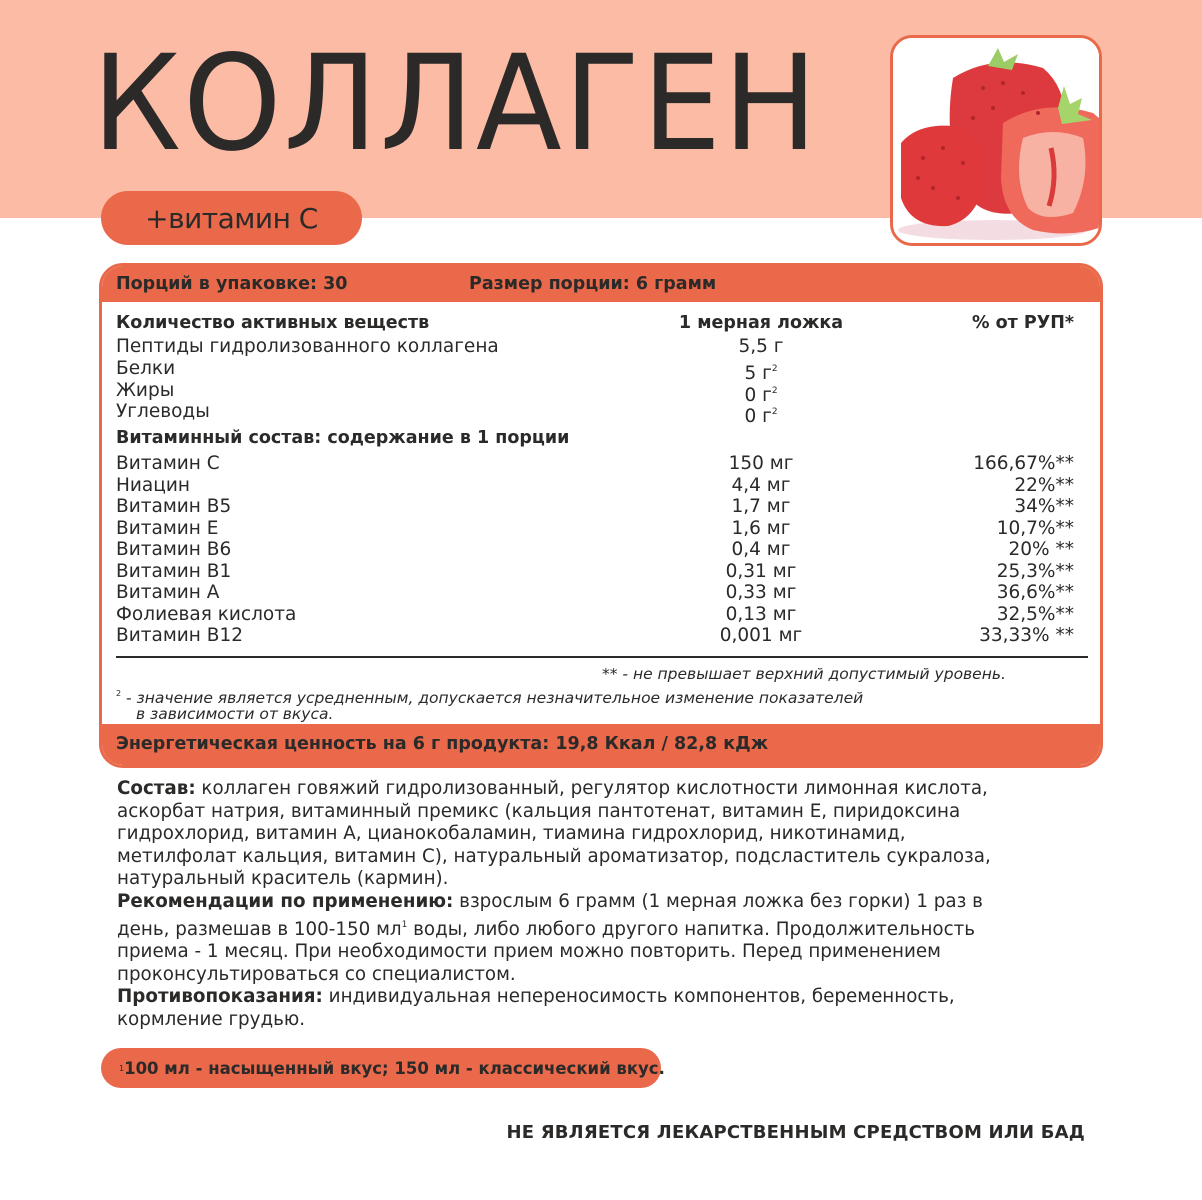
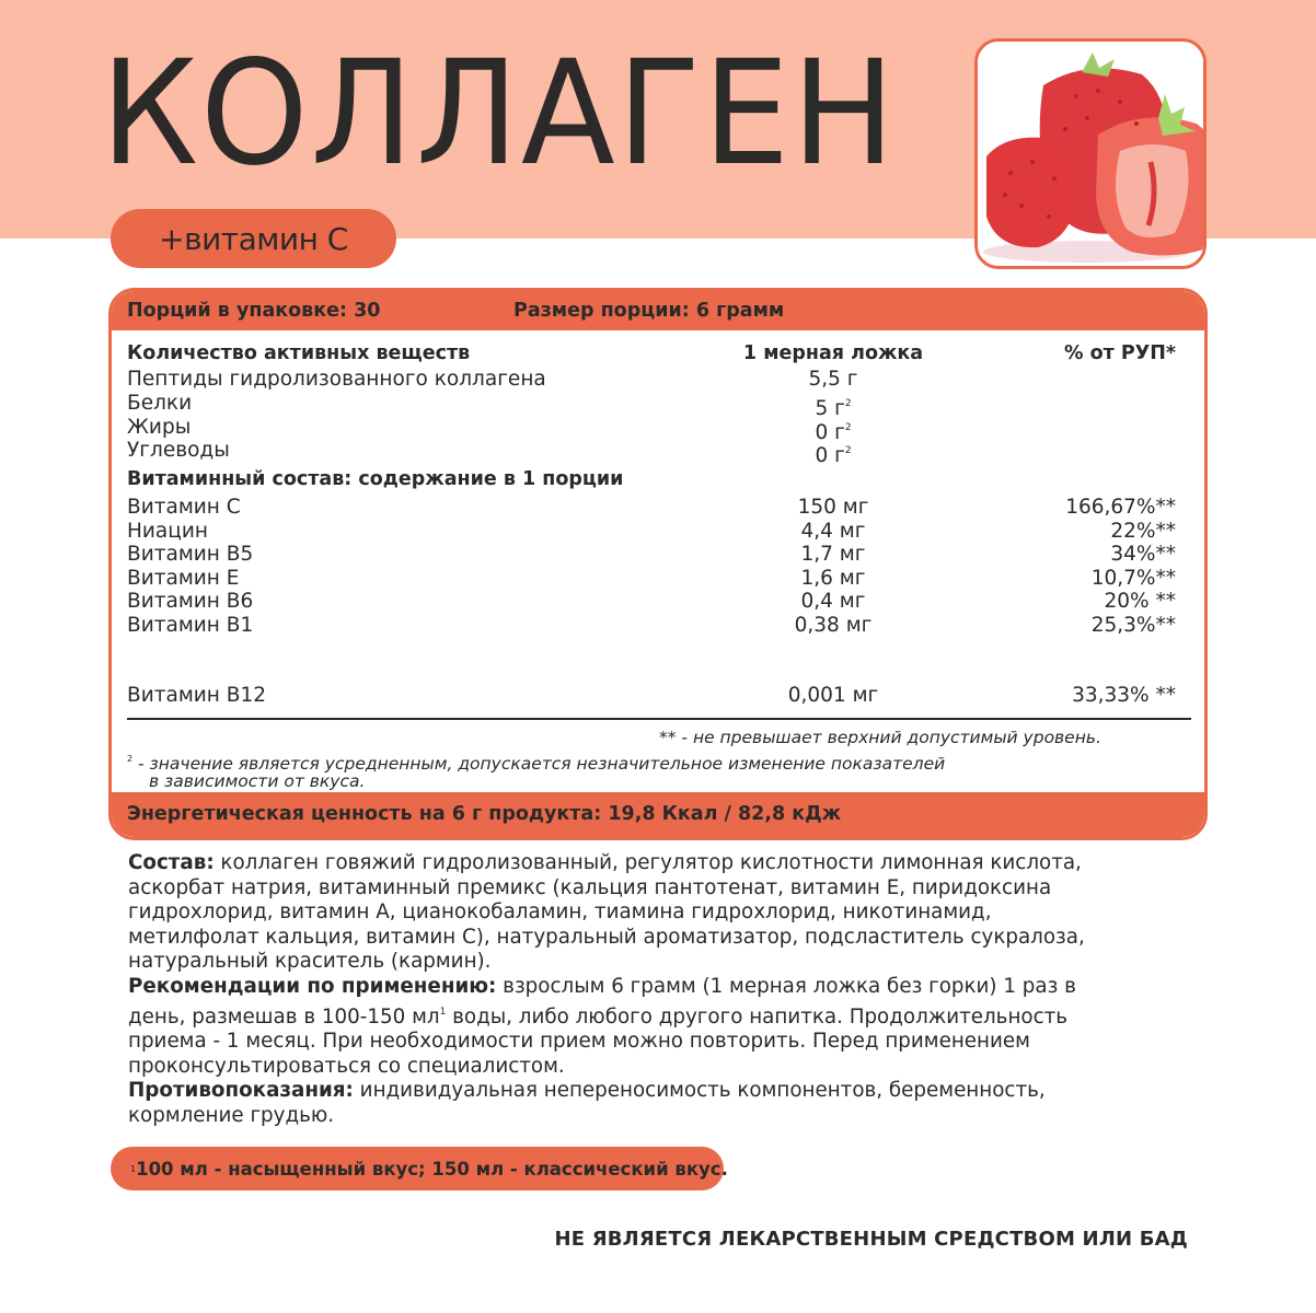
  КОЛЛАГЕН
  +витамин С
  Порций в упаковке: 30
  Размер порции: 6 грамм
  Количество активных веществ
  1 мерная ложка
  % от РУП*
  Пептиды гидролизованного коллагена
  5,5 г
  Белки
  5 г2
  Жиры
  0 г2
  Углеводы
  0 г2
  Витаминный состав: содержание в 1 порции
  Витамин С
  150 мг
  166,67%**
  Ниацин
  4,4 мг
  22%**
  Витамин В5
  1,7 мг
  34%**
  Витамин Е
  1,6 мг
  10,7%**
  Витамин В6
  0,4 мг
  20% **
  Витамин В1
- 0,31 мг
+ 0,38 мг
  25,3%**
- Витамин А
- 0,33 мг
- 36,6%**
- Фолиевая кислота
- 0,13 мг
- 32,5%**
  Витамин В12
  0,001 мг
  33,33% **
  ** - не превышает верхний допустимый уровень.
  2 - значение является усредненным, допускается незначительное изменение показателей
  в зависимости от вкуса.
  Энергетическая ценность на 6 г продукта: 19,8 Ккал / 82,8 кДж
  Состав: коллаген говяжий гидролизованный, регулятор кислотности лимонная кислота,
  аскорбат натрия, витаминный премикс (кальция пантотенат, витамин Е, пиридоксина
  гидрохлорид, витамин А, цианокобаламин, тиамина гидрохлорид, никотинамид,
  метилфолат кальция, витамин С), натуральный ароматизатор, подсластитель сукралоза,
  натуральный краситель (кармин).
  Рекомендации по применению: взрослым 6 грамм (1 мерная ложка без горки) 1 раз в
  день, размешав в 100-150 мл1 воды, либо любого другого напитка. Продолжительность
  приема - 1 месяц. При необходимости прием можно повторить. Перед применением
  проконсультироваться со специалистом.
  Противопоказания: индивидуальная непереносимость компонентов, беременность,
  кормление грудью.
  1
  100 мл - насыщенный вкус; 150 мл - классический вкус.
  НЕ ЯВЛЯЕТСЯ ЛЕКАРСТВЕННЫМ СРЕДСТВОМ ИЛИ БАД
